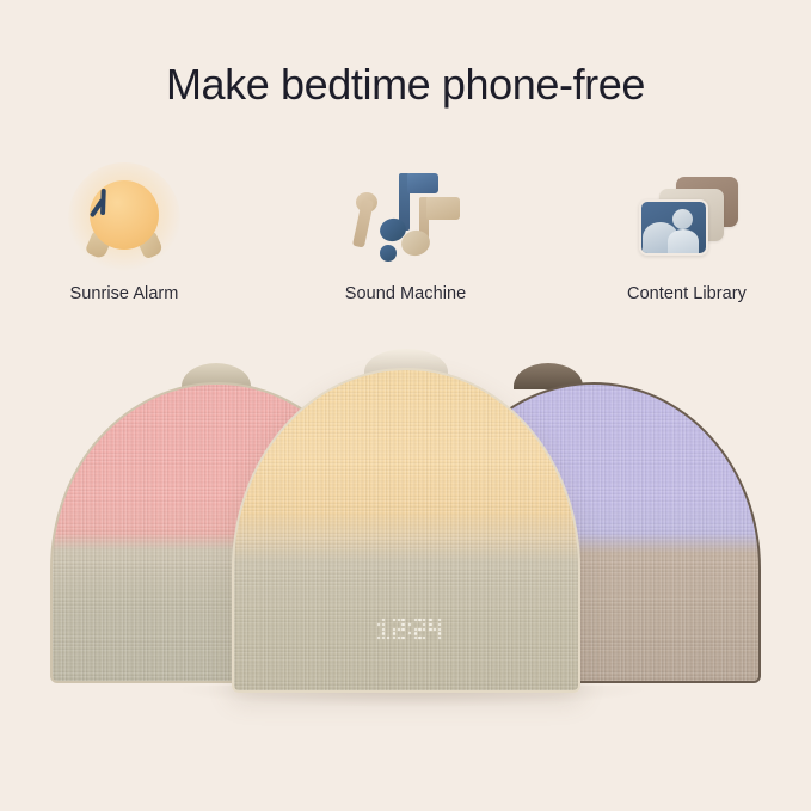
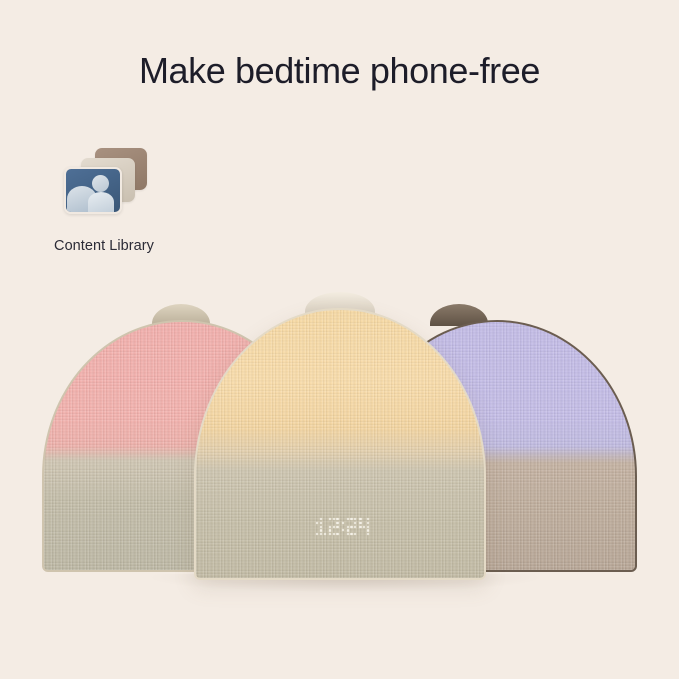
  Make bedtime phone-free
- Sunrise Alarm
- Sound Machine
  Content Library
